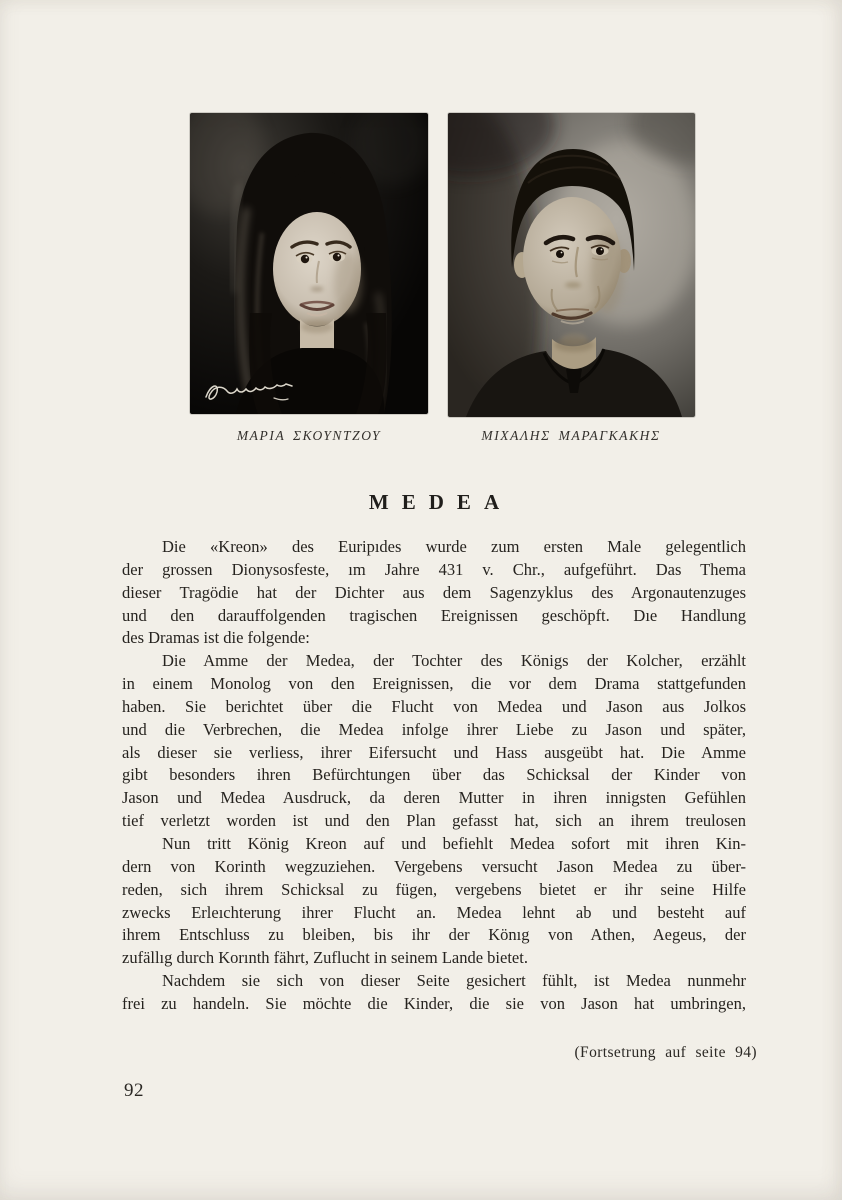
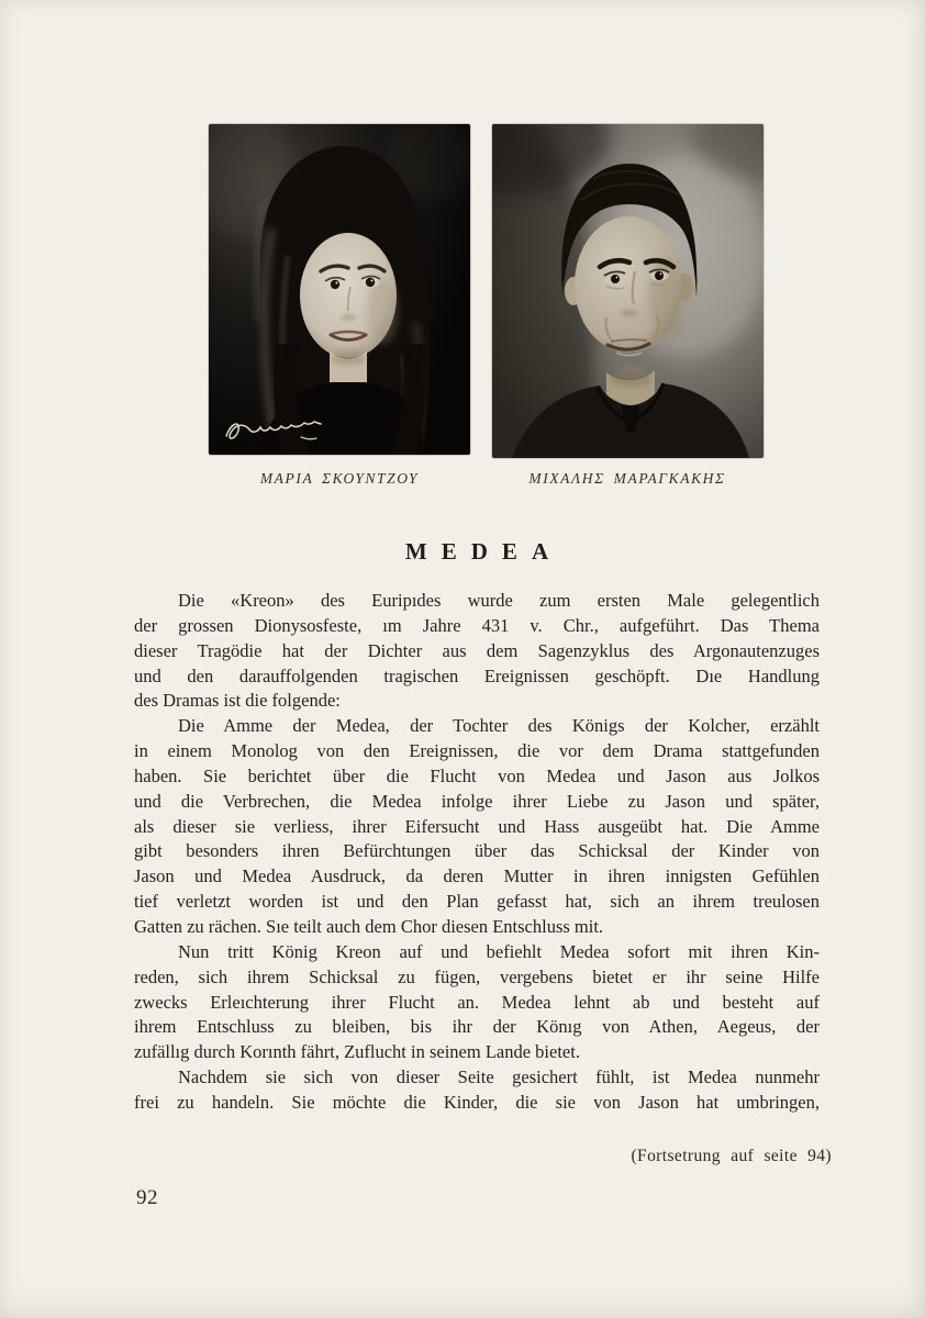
  ΜΑΡΙΑ ΣΚΟΥΝΤΖΟΥ
  ΜΙΧΑΛΗΣ ΜΑΡΑΓΚΑΚΗΣ
  MEDEA
  Die «Kreon» des Euripıdes wurde zum ersten Male gelegentlich
  der grossen Dionysosfeste, ım Jahre 431 v. Chr., aufgeführt. Das Thema
  dieser Tragödie hat der Dichter aus dem Sagenzyklus des Argonautenzuges
  und den darauffolgenden tragischen Ereignissen geschöpft. Dıe Handlung
  des Dramas ist die folgende:
  Die Amme der Medea, der Tochter des Königs der Kolcher, erzählt
  in einem Monolog von den Ereignissen, die vor dem Drama stattgefunden
  haben. Sie berichtet über die Flucht von Medea und Jason aus Jolkos
  und die Verbrechen, die Medea infolge ihrer Liebe zu Jason und später,
  als dieser sie verliess, ihrer Eifersucht und Hass ausgeübt hat. Die Amme
  gibt besonders ihren Befürchtungen über das Schicksal der Kinder von
  Jason und Medea Ausdruck, da deren Mutter in ihren innigsten Gefühlen
  tief verletzt worden ist und den Plan gefasst hat, sich an ihrem treulosen
+ Gatten zu rächen. Sıe teilt auch dem Chor diesen Entschluss mit.
  Nun tritt König Kreon auf und befiehlt Medea sofort mit ihren Kin-
- dern von Korinth wegzuziehen. Vergebens versucht Jason Medea zu über-
  reden, sich ihrem Schicksal zu fügen, vergebens bietet er ihr seine Hilfe
  zwecks Erleıchterung ihrer Flucht an. Medea lehnt ab und besteht auf
  ihrem Entschluss zu bleiben, bis ihr der Könıg von Athen, Aegeus, der
  zufällıg durch Korınth fährt, Zuflucht in seinem Lande bietet.
  Nachdem sie sich von dieser Seite gesichert fühlt, ist Medea nunmehr
  frei zu handeln. Sie möchte die Kinder, die sie von Jason hat umbringen,
  (Fortsetrung auf seite 94)
  92
